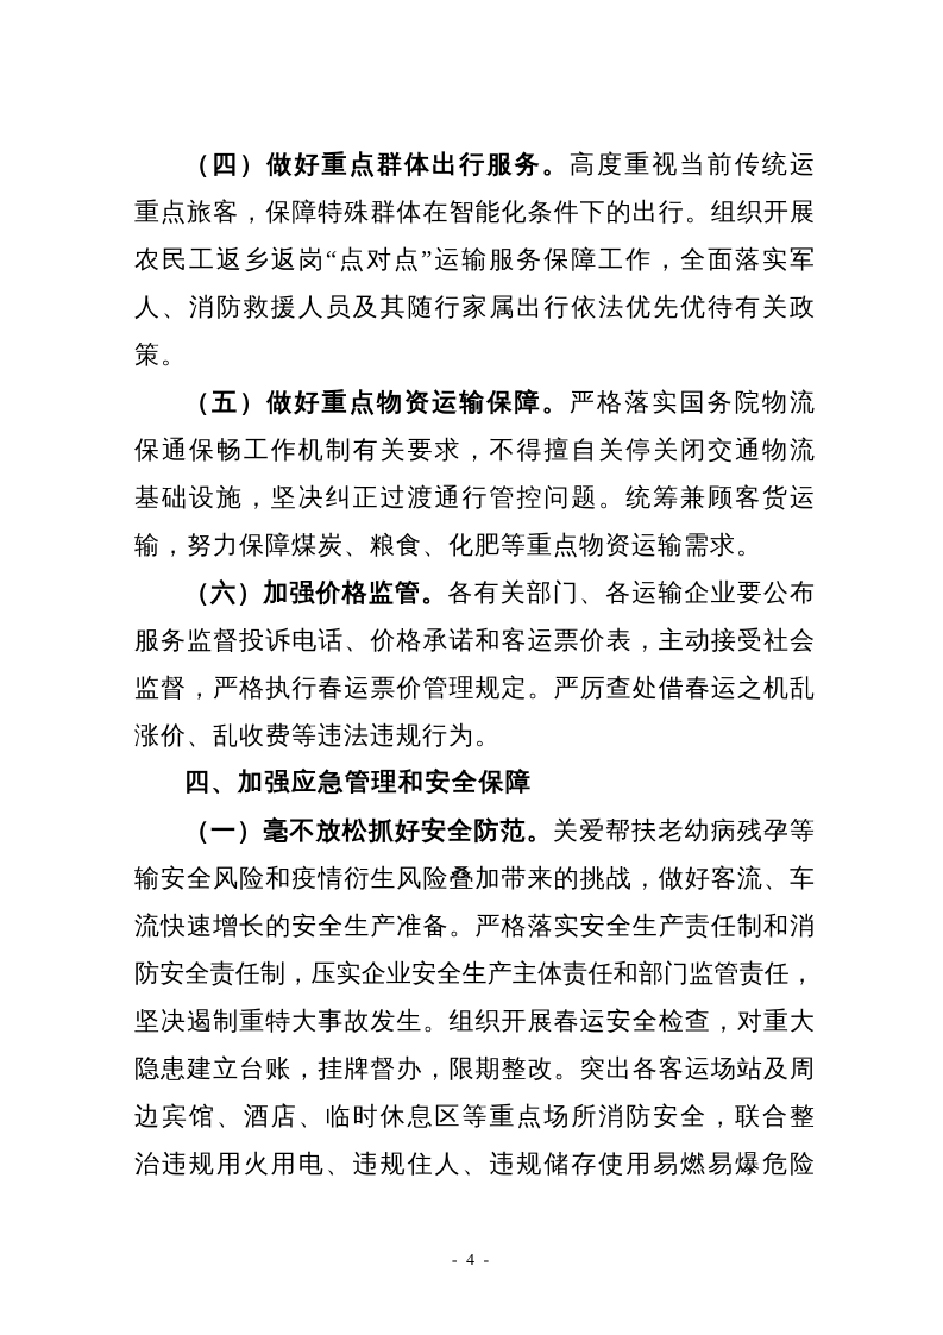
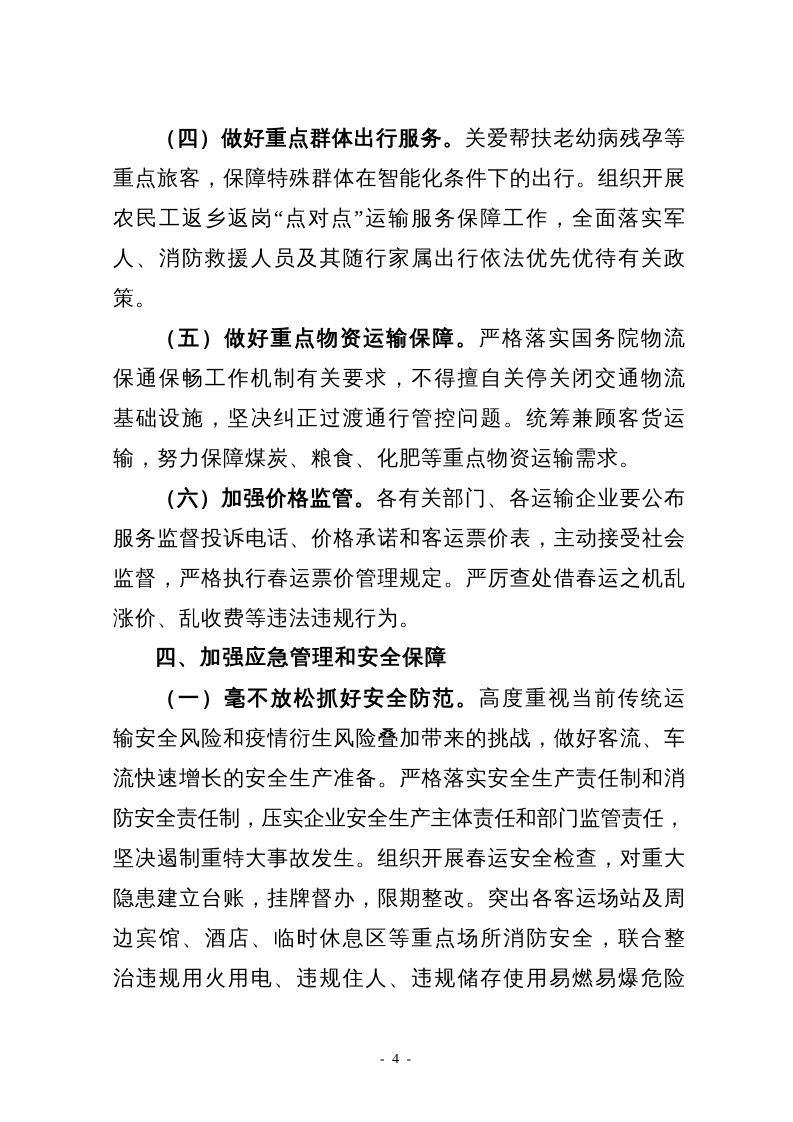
- （四）做好重点群体出行服务。高度重视当前传统运
+ （四）做好重点群体出行服务。关爱帮扶老幼病残孕等
  重点旅客，保障特殊群体在智能化条件下的出行。组织开展
  农民工返乡返岗“点对点”运输服务保障工作，全面落实军
  人、消防救援人员及其随行家属出行依法优先优待有关政
  策。
  （五）做好重点物资运输保障。严格落实国务院物流
  保通保畅工作机制有关要求，不得擅自关停关闭交通物流
  基础设施，坚决纠正过渡通行管控问题。统筹兼顾客货运
  输，努力保障煤炭、粮食、化肥等重点物资运输需求。
  （六）加强价格监管。各有关部门、各运输企业要公布
  服务监督投诉电话、价格承诺和客运票价表，主动接受社会
  监督，严格执行春运票价管理规定。严厉查处借春运之机乱
  涨价、乱收费等违法违规行为。
  四、加强应急管理和安全保障
- （一）毫不放松抓好安全防范。关爱帮扶老幼病残孕等
+ （一）毫不放松抓好安全防范。高度重视当前传统运
  输安全风险和疫情衍生风险叠加带来的挑战，做好客流、车
  流快速增长的安全生产准备。严格落实安全生产责任制和消
  防安全责任制，压实企业安全生产主体责任和部门监管责任，
  坚决遏制重特大事故发生。组织开展春运安全检查，对重大
  隐患建立台账，挂牌督办，限期整改。突出各客运场站及周
  边宾馆、酒店、临时休息区等重点场所消防安全，联合整
  治违规用火用电、违规住人、违规储存使用易燃易爆危险
  - 4 -
